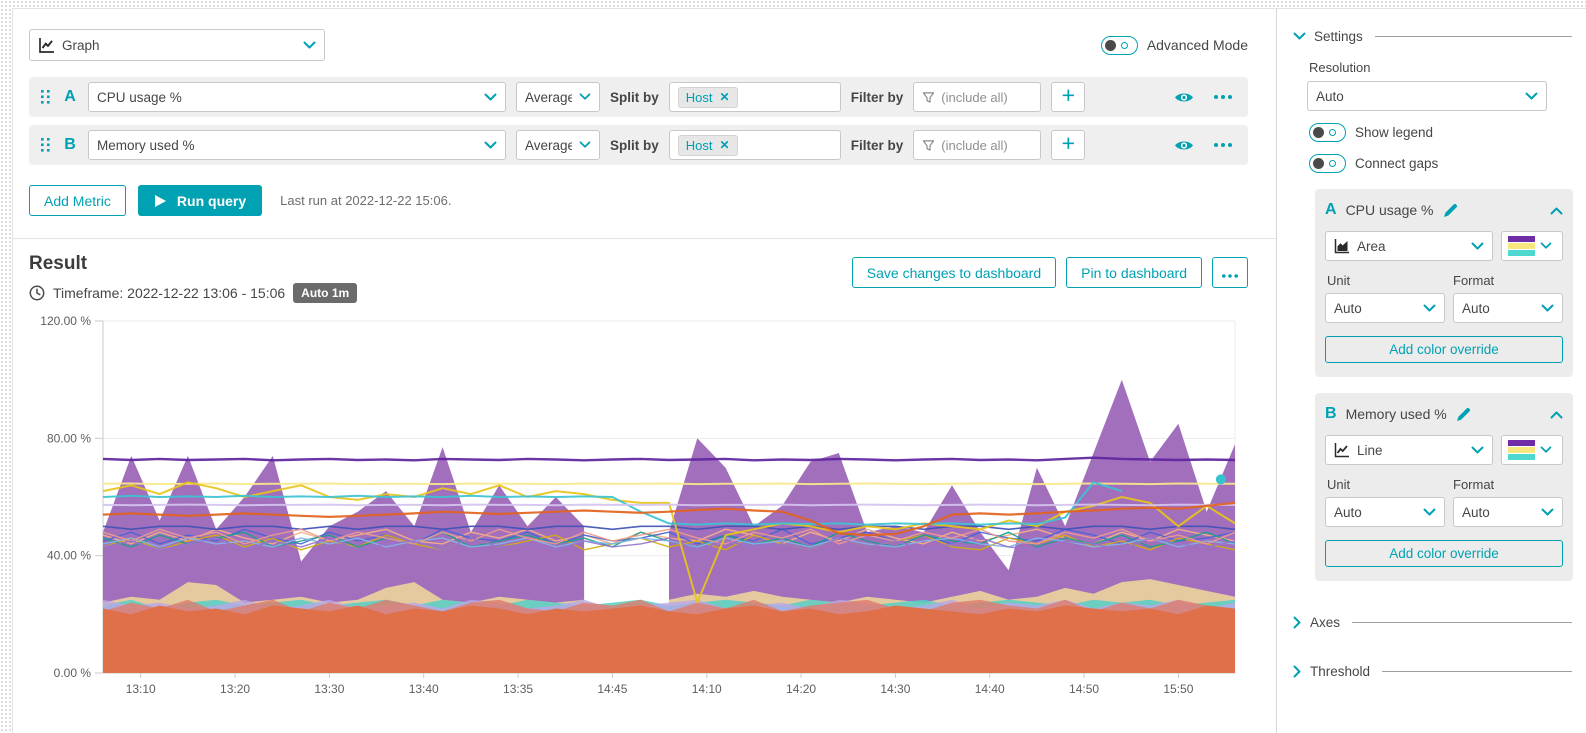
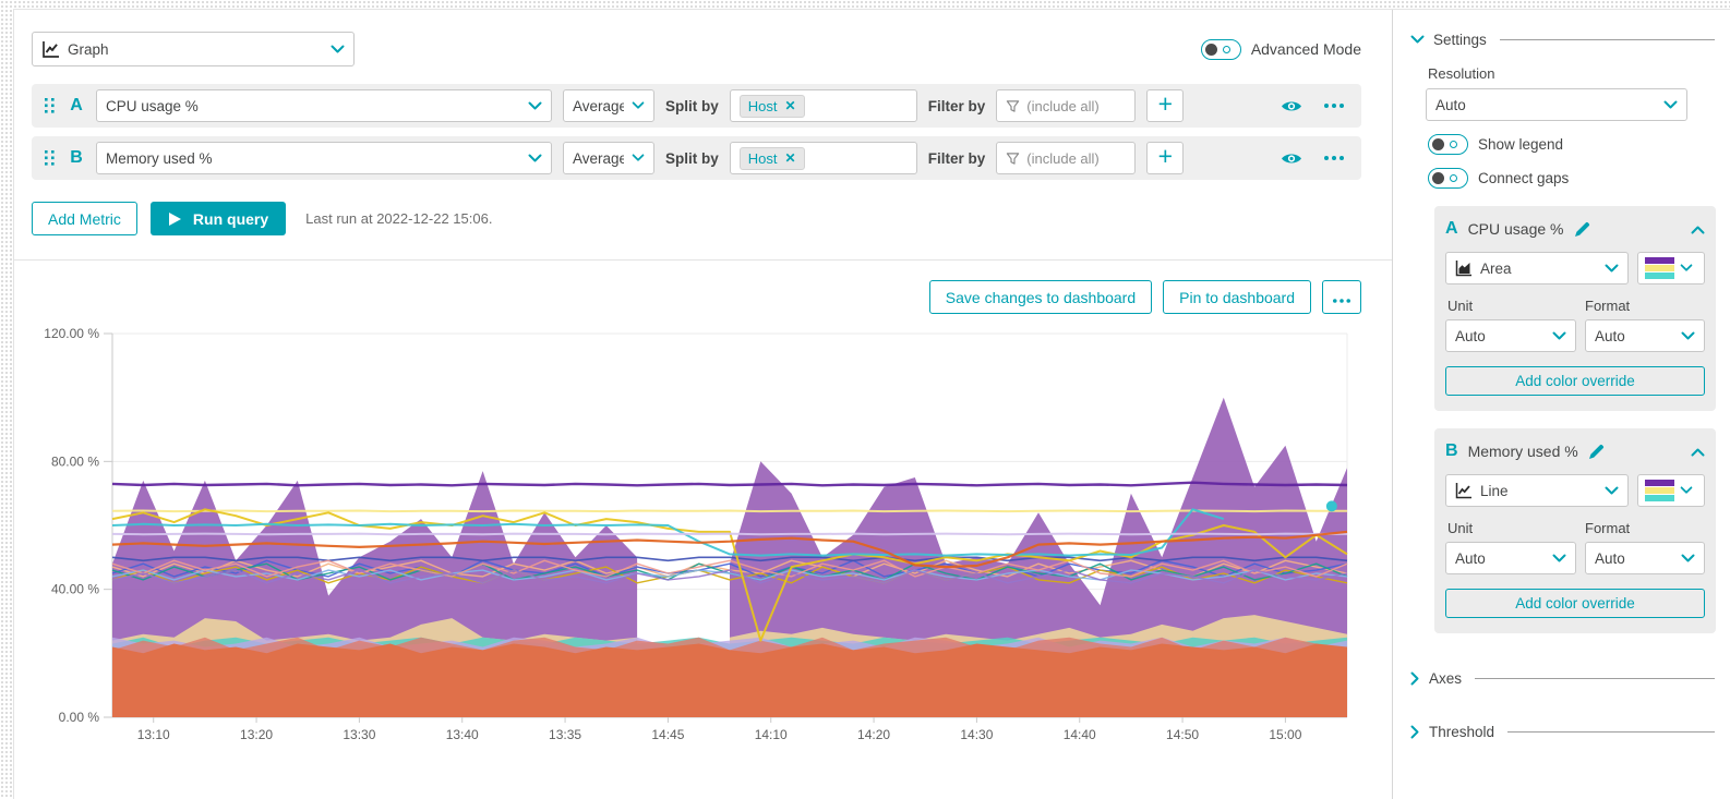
  Graph
  Advanced Mode
  A
  CPU usage %
  Average
  Split by
  Host
  ✕
  Filter by
  (include all)
  +
  B
  Memory used %
  Average
  Split by
  Host
  ✕
  Filter by
  (include all)
  +
  Add Metric
  Run query
  Last run at 2022-12-22 15:06.
- Result
- Timeframe: 2022-12-22 13:06 - 15:06
- Auto 1m
  Save changes to dashboard
  Pin to dashboard
  0.00 %
  40.00 %
  80.00 %
  120.00 %
  13:10
  13:20
  13:30
  13:40
  13:35
  14:45
  14:10
  14:20
  14:30
  14:40
  14:50
- 15:50
+ 15:00
  Settings
  Resolution
  Auto
  Show legend
  Connect gaps
  A
  CPU usage %
  Area
  Unit
  Format
  Auto
  Auto
  Add color override
  B
  Memory used %
  Line
  Unit
  Format
  Auto
  Auto
  Add color override
  Axes
  Threshold
